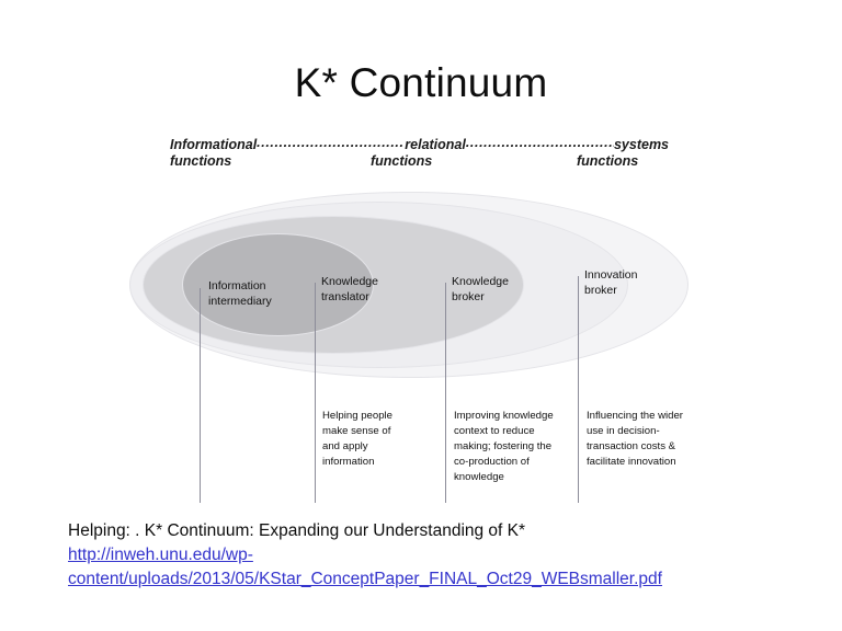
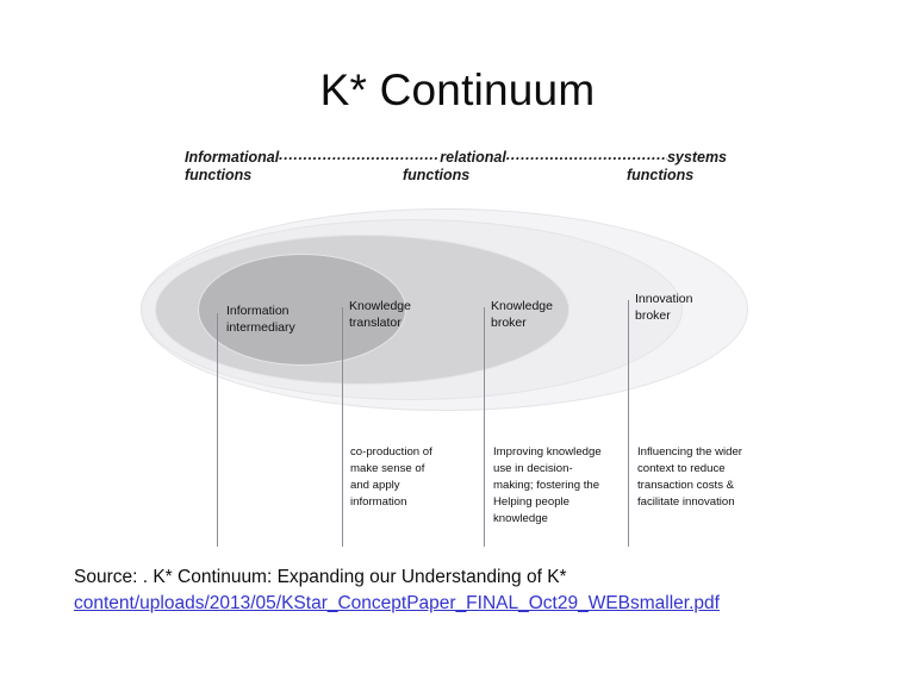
  K* Continuum
  Informational
  relational
  systems
  functions
  functions
  functions
  Information
  intermediary
  Knowledge
  translator
  Knowledge
  broker
  Innovation
  broker
- Helping people
+ co-production of
  make sense of
  and apply
  information
  Improving knowledge
- context to reduce
+ use in decision-
  making; fostering the
- co-production of
+ Helping people
  knowledge
  Influencing the wider
- use in decision-
+ context to reduce
  transaction costs &
  facilitate innovation
- Helping: . K* Continuum: Expanding our Understanding of K*
+ Source: . K* Continuum: Expanding our Understanding of K*
- http://inweh.unu.edu/wp-
  content/uploads/2013/05/KStar_ConceptPaper_FINAL_Oct29_WEBsmaller.pdf
